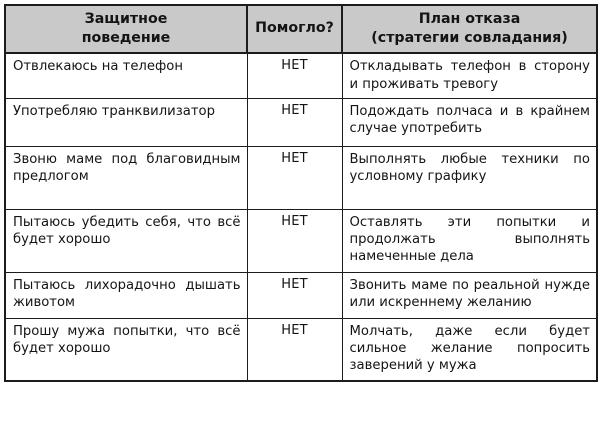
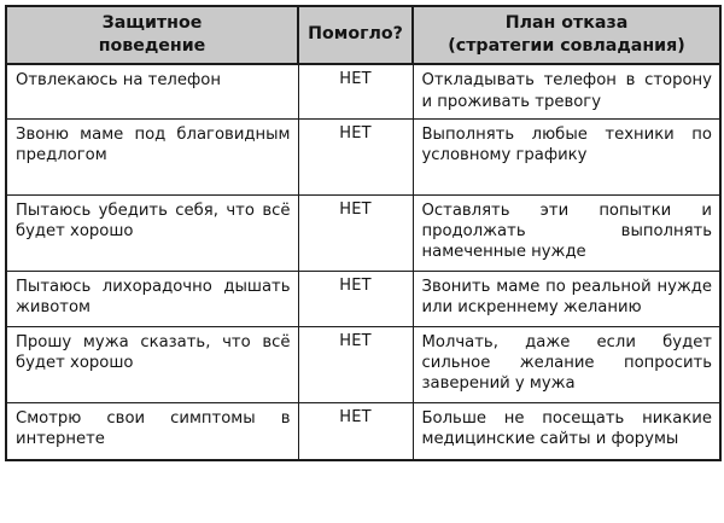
  Защитное поведение	Помогло?	План отказа (стратегии совладания)
  Отвлекаюсь на телефон	НЕТ	Откладывать телефон в сторону и проживать тревогу
- Употребляю транквилизатор	НЕТ	Подождать полчаса и в крайнем случае употребить
  Звоню маме под благовидным предлогом	НЕТ	Выполнять любые техники по условному графику
- Пытаюсь убедить себя, что всё будет хорошо	НЕТ	Оставлять эти попытки и продолжать выполнять намеченные дела
+ Пытаюсь убедить себя, что всё будет хорошо	НЕТ	Оставлять эти попытки и продолжать выполнять намеченные нужде
  Пытаюсь лихорадочно дышать животом	НЕТ	Звонить маме по реальной нужде или искреннему желанию
- Прошу мужа попытки, что всё будет хорошо	НЕТ	Молчать, даже если будет сильное желание попросить заверений у мужа
+ Прошу мужа сказать, что всё будет хорошо	НЕТ	Молчать, даже если будет сильное желание попросить заверений у мужа
+ Смотрю свои симптомы в интернете	НЕТ	Больше не посещать никакие медицинские сайты и форумы
